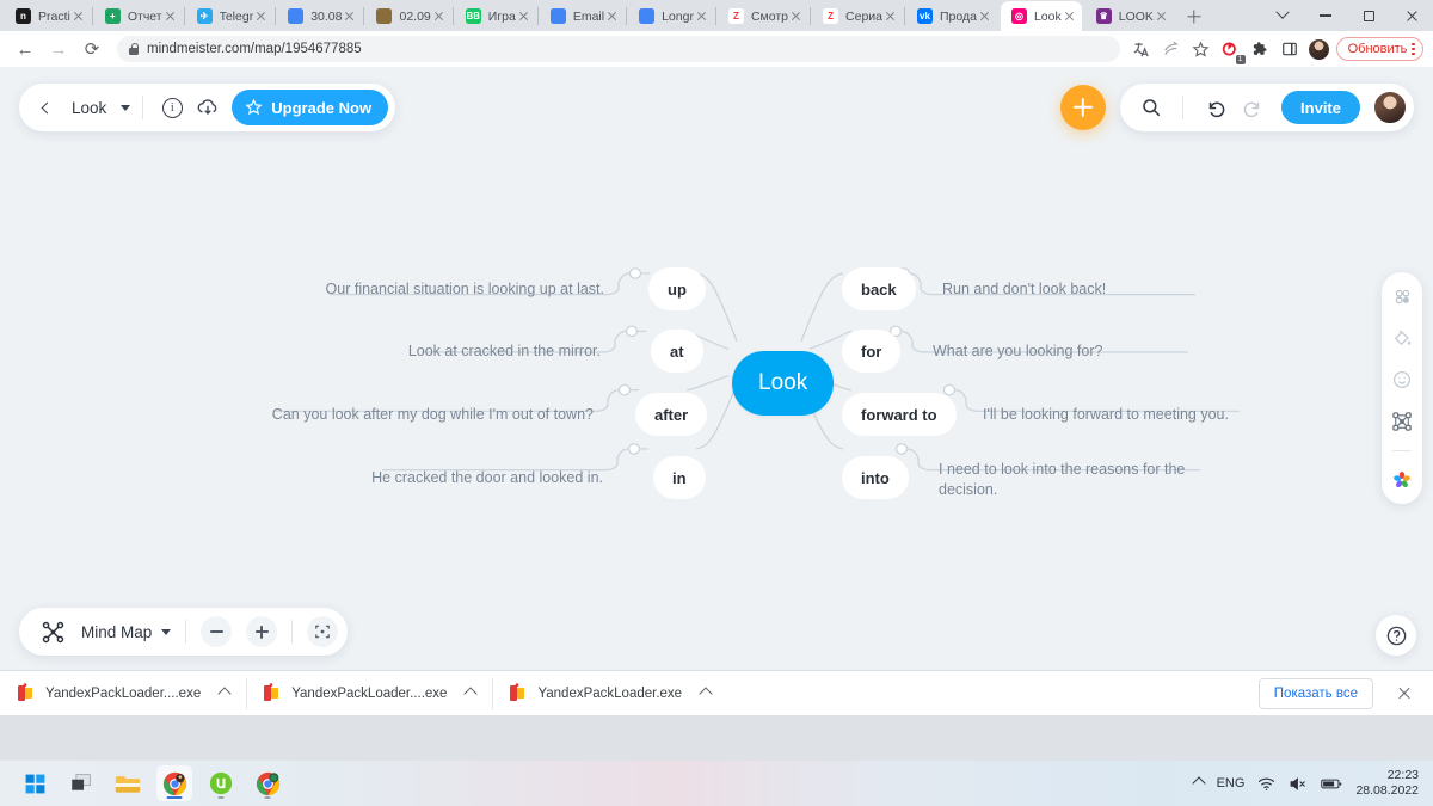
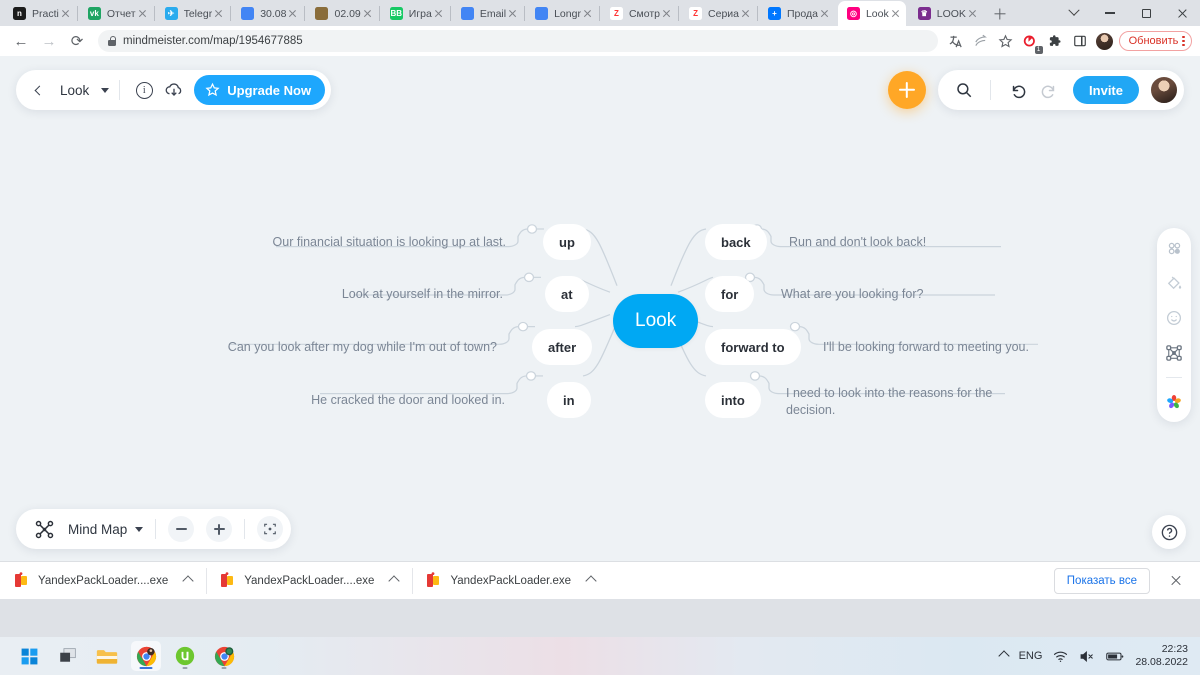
  n
  Practi
- +
+ vk
  Отчет
  ✈
  Telegr
  30.08
  02.09
  BB
  Игра
  Email
  Longr
  Z
  Смотр
  Z
  Сериа
- vk
+ +
  Прода
  ◎
  Look
  ♛
  LOOK
  ←
  →
  ⟳
  mindmeister.com/map/1954677885
  Обновить
  Look
  up
  at
  after
  in
  back
  for
  forward to
  into
  Our financial situation is looking up at last.
- Look at cracked in the mirror.
+ Look at yourself in the mirror.
  Can you look after my dog while I'm out of town?
  He cracked the door and looked in.
  Run and don't look back!
  What are you looking for?
  I'll be looking forward to meeting you.
  I need to look into the reasons for the decision.
  Look
  i
  Upgrade Now
  Invite
  Mind Map
  YandexPackLoader....exe
  YandexPackLoader....exe
  YandexPackLoader.exe
  Показать все
  ENG
  22:23
  28.08.2022
